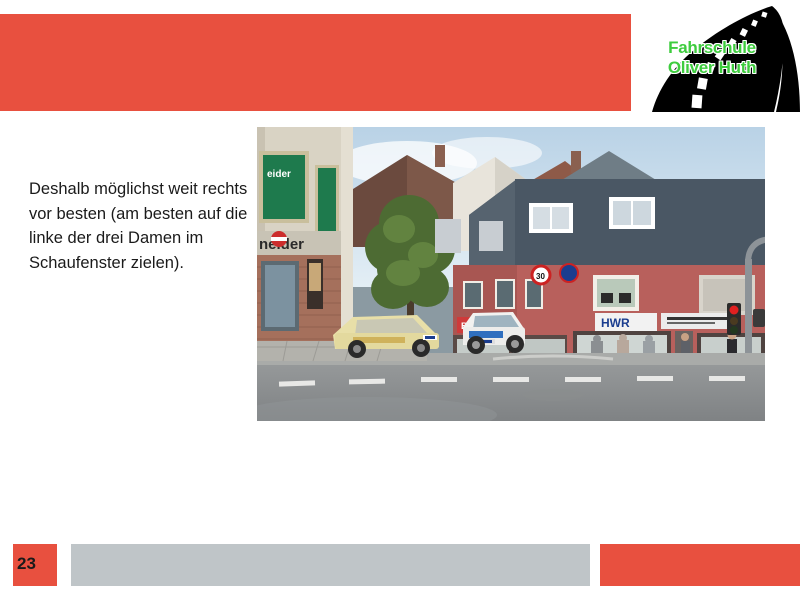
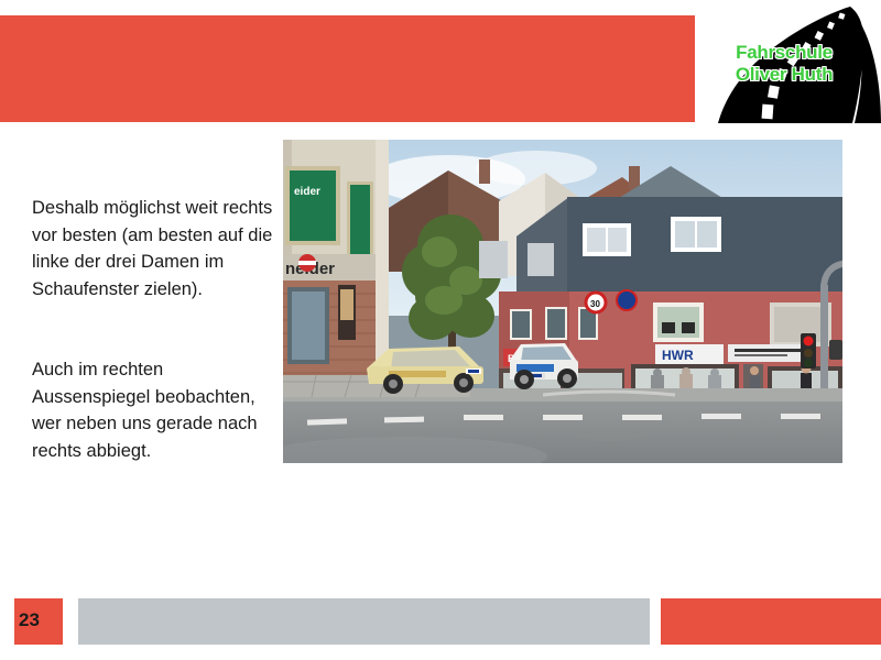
  Fahrschule
  Oliver Huth
  Deshalb möglichst weit rechts vor besten (am besten auf die linke der drei Damen im Schaufenster zielen).
+ Auch im rechten Aussenspiegel beobachten, wer neben uns gerade nach rechts abbiegt.
  eider
  neder
  HWR
  30
  23
